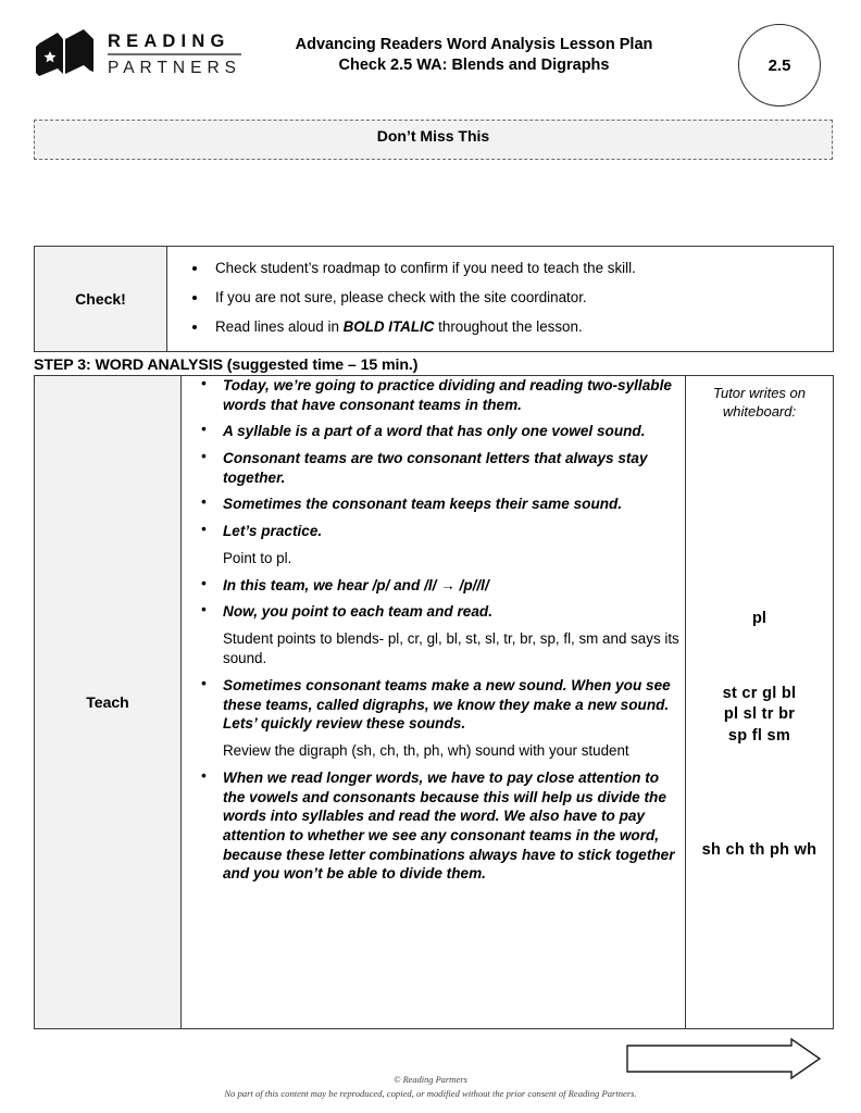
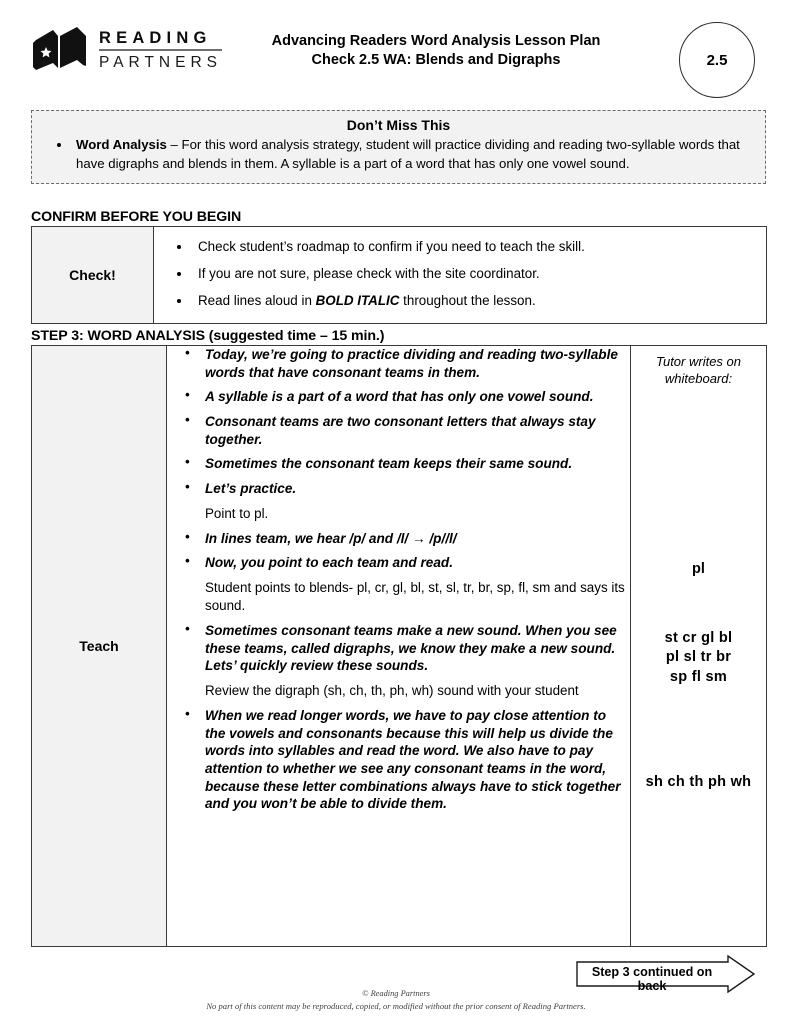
  READING
  PARTNERS
  Advancing Readers Word Analysis Lesson Plan
  Check 2.5 WA: Blends and Digraphs
  2.5
  Don’t Miss This
+ Word Analysis – For this word analysis strategy, student will practice dividing and reading two-syllable words that have digraphs and blends in them. A syllable is a part of a word that has only one vowel sound.
+ CONFIRM BEFORE YOU BEGIN
  Check!	Check student’s roadmap to confirm if you need to teach the skill. If you are not sure, please check with the site coordinator. Read lines aloud in BOLD ITALIC throughout the lesson.
  STEP 3: WORD ANALYSIS (suggested time – 15 min.)
- Teach	Today, we’re going to practice dividing and reading two-syllable words that have consonant teams in them. A syllable is a part of a word that has only one vowel sound. Consonant teams are two consonant letters that always stay together. Sometimes the consonant team keeps their same sound. Let’s practice. Point to pl. In this team, we hear /p/ and /l/ → /p//l/ Now, you point to each team and read. Student points to blends- pl, cr, gl, bl, st, sl, tr, br, sp, fl, sm and says its sound. Sometimes consonant teams make a new sound. When you see these teams, called digraphs, we know they make a new sound. Lets’ quickly review these sounds. Review the digraph (sh, ch, th, ph, wh) sound with your student When we read longer words, we have to pay close attention to the vowels and consonants because this will help us divide the words into syllables and read the word. We also have to pay attention to whether we see any consonant teams in the word, because these letter combinations always have to stick together and you won’t be able to divide them.	Tutor writes on whiteboard: pl st cr gl bl pl sl tr br sp fl sm sh ch th ph wh
+ Teach	Today, we’re going to practice dividing and reading two-syllable words that have consonant teams in them. A syllable is a part of a word that has only one vowel sound. Consonant teams are two consonant letters that always stay together. Sometimes the consonant team keeps their same sound. Let’s practice. Point to pl. In lines team, we hear /p/ and /l/ → /p//l/ Now, you point to each team and read. Student points to blends- pl, cr, gl, bl, st, sl, tr, br, sp, fl, sm and says its sound. Sometimes consonant teams make a new sound. When you see these teams, called digraphs, we know they make a new sound. Lets’ quickly review these sounds. Review the digraph (sh, ch, th, ph, wh) sound with your student When we read longer words, we have to pay close attention to the vowels and consonants because this will help us divide the words into syllables and read the word. We also have to pay attention to whether we see any consonant teams in the word, because these letter combinations always have to stick together and you won’t be able to divide them.	Tutor writes on whiteboard: pl st cr gl bl pl sl tr br sp fl sm sh ch th ph wh
+ Step 3 continued on back
  © Reading Partners
  No part of this content may be reproduced, copied, or modified without the prior consent of Reading Partners.
